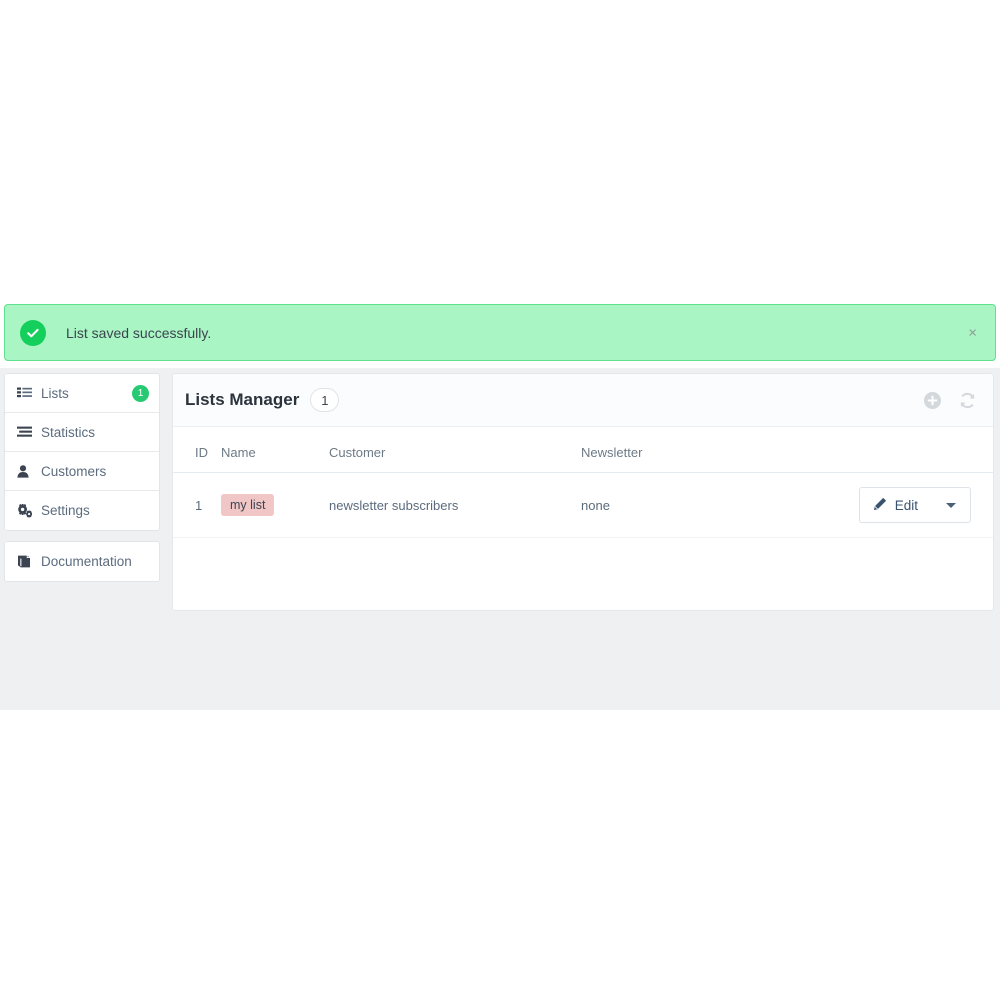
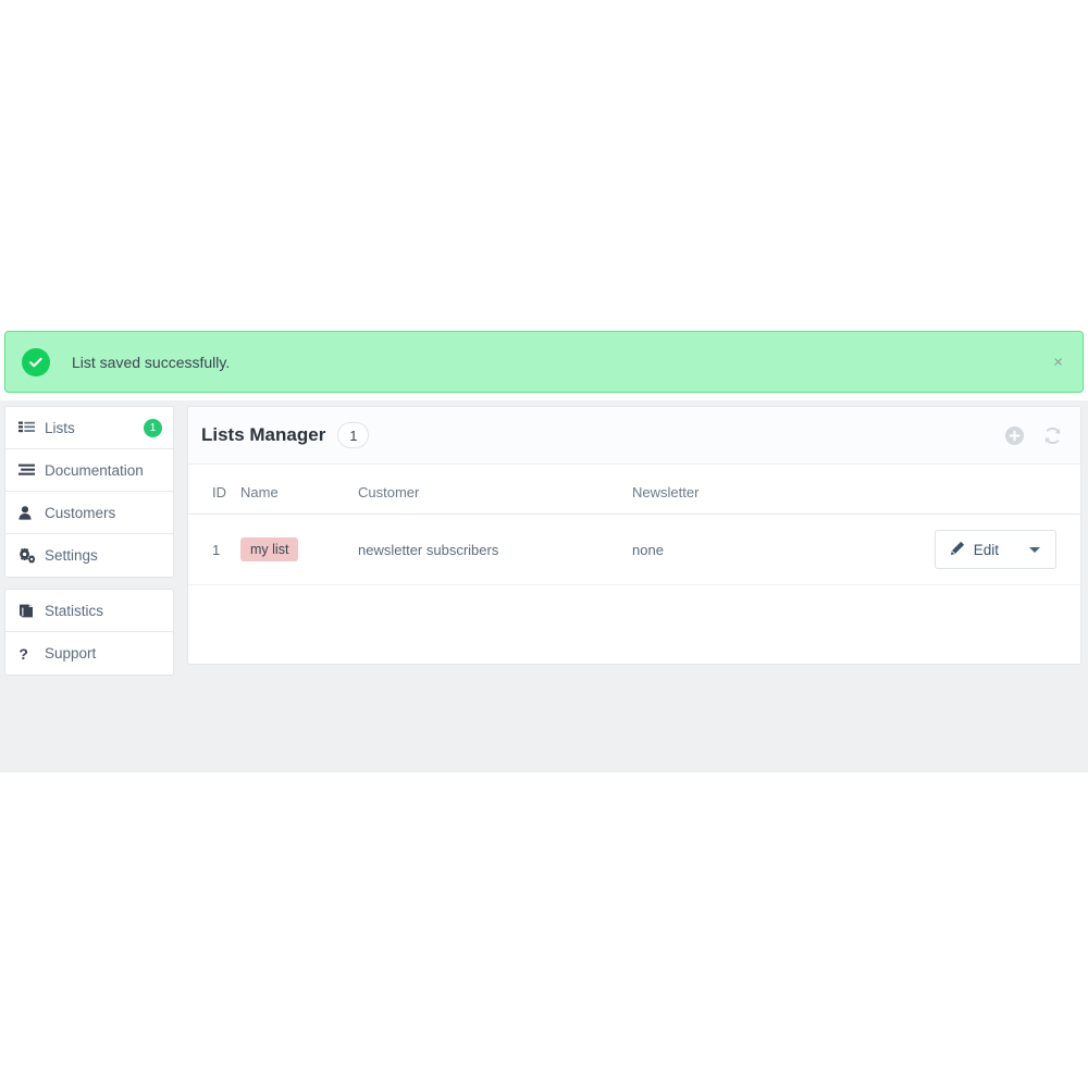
  List saved successfully.
  ×
  Lists
  1
- Statistics
+ Documentation
  Customers
  Settings
- Documentation
+ Statistics
+ ?
+ Support
  Lists Manager
  1
  ID	Name	Customer	Newsletter
  1	my list	newsletter subscribers	none	Edit
